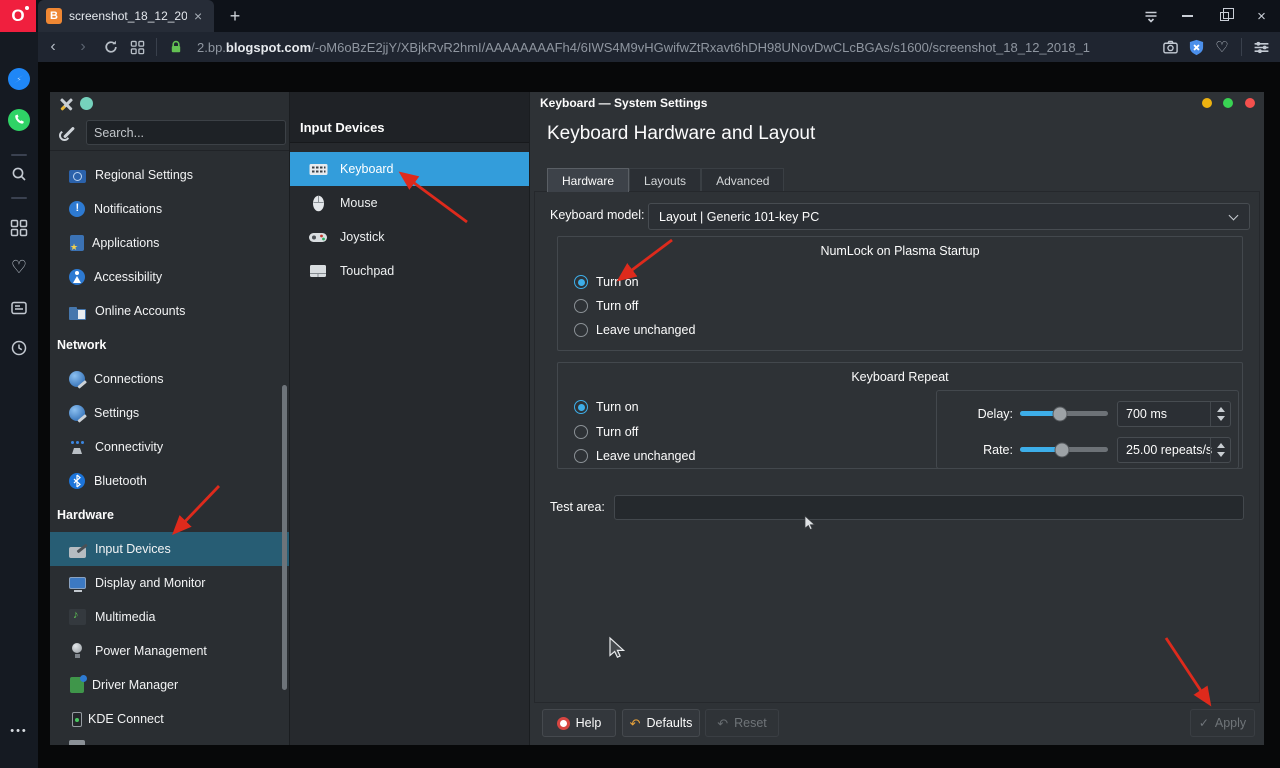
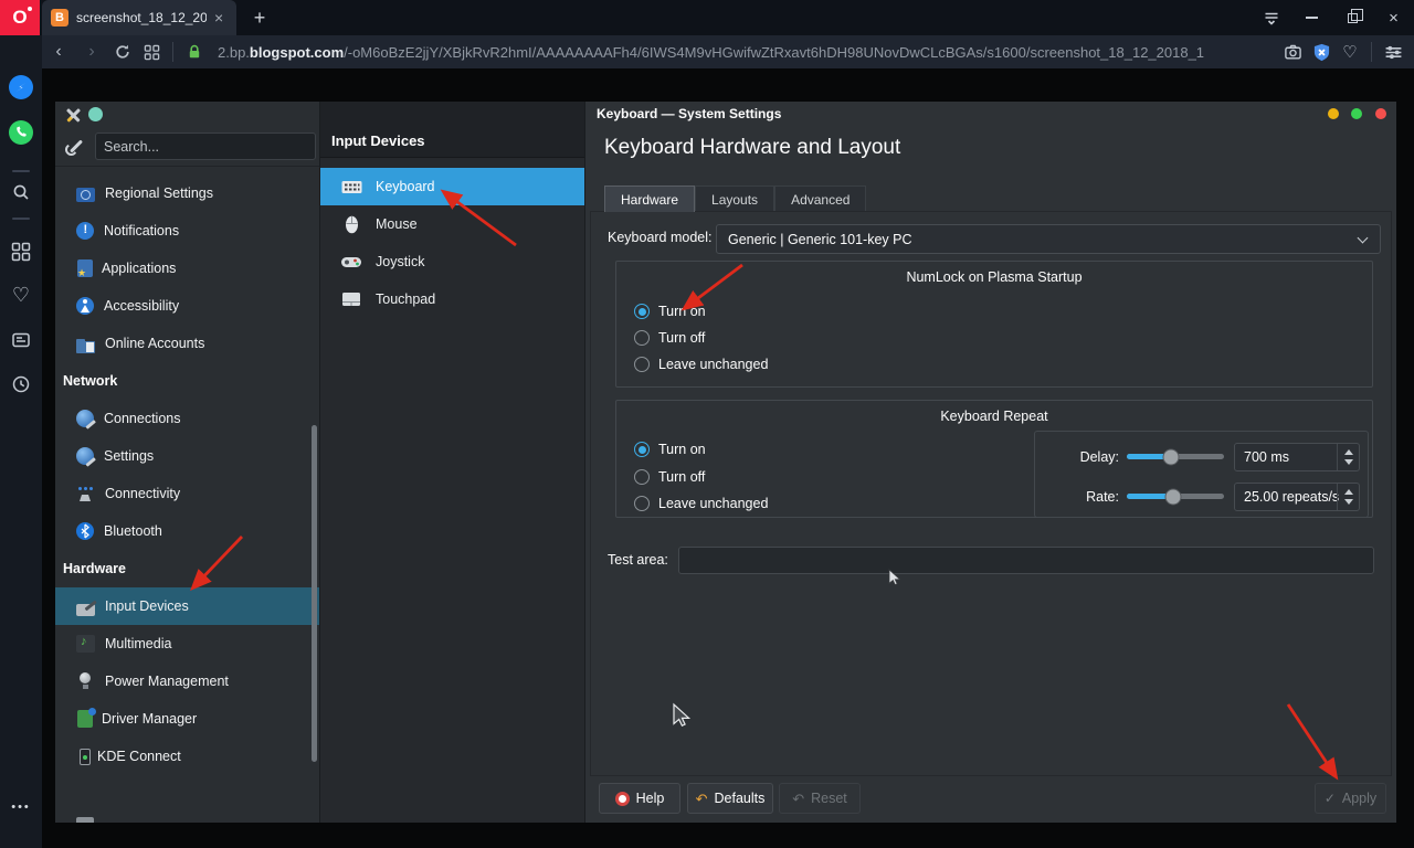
  O
  B
  screenshot_18_12_20
  ×
  +
  ×
  ‹
  ›
  2.bp.blogspot.com/-oM6oBzE2jjY/XBjkRvR2hmI/AAAAAAAAFh4/6IWS4M9vHGwifwZtRxavt6hDH98UNovDwCLcBGAs/s1600/screenshot_18_12_2018_1
  ♡
  ♡
  •••
  Search...
  Regional Settings
  Notifications
  Applications
  Accessibility
  Online Accounts
  Network
  Connections
  Settings
  Connectivity
  Bluetooth
  Hardware
  Input Devices
- Display and Monitor
  Multimedia
  Power Management
  Driver Manager
  KDE Connect
  Input Devices
  Keyboard
  Mouse
  Joystick
  Touchpad
  Keyboard — System Settings
  Keyboard Hardware and Layout
  Hardware
  Layouts
  Advanced
  Keyboard model:
- Layout | Generic 101-key PC
+ Generic | Generic 101-key PC
  NumLock on Plasma Startup
  Turn on
  Turn off
  Leave unchanged
  Keyboard Repeat
  Turn on
  Turn off
  Leave unchanged
  Delay:
  700 ms
  Rate:
  25.00 repeats/s
  Test area:
  Help
  ↶
  Defaults
  ↶
  Reset
  ✓
  Apply
